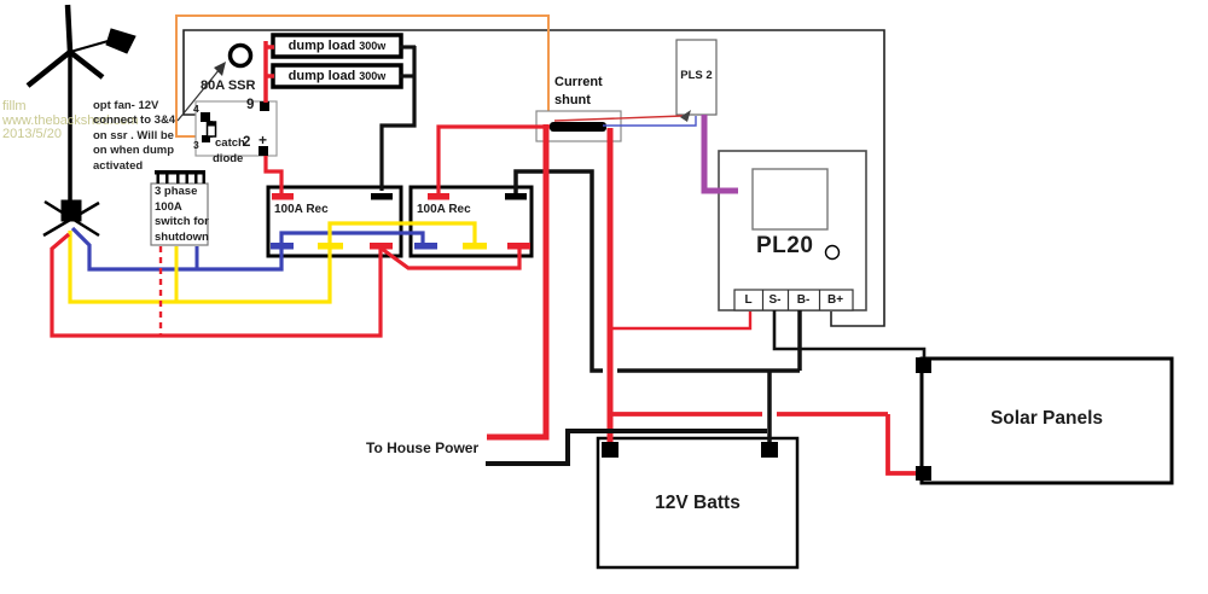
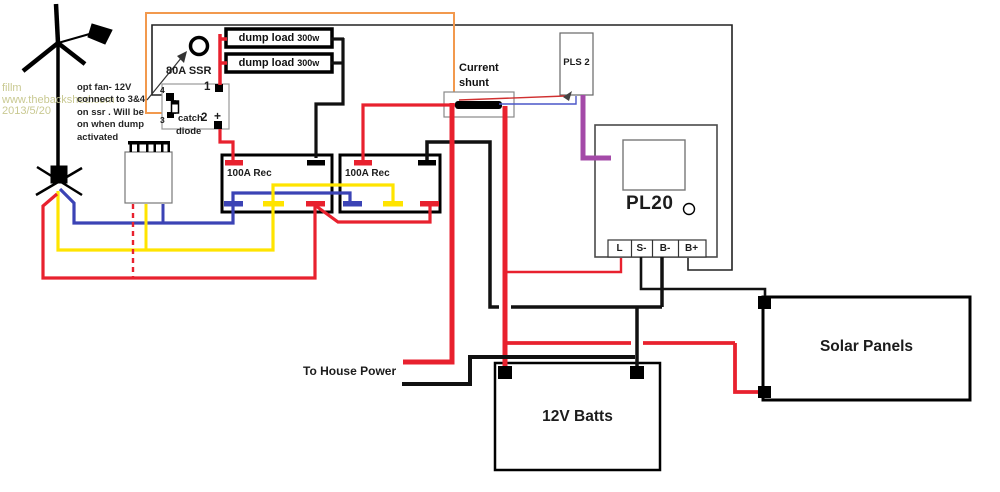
  fillm
  www.thebackshed.com
  2013/5/20
  opt fan- 12V
  connect to 3&4
  on ssr . Will be
  on when dump
  activated
  80A SSR
  4
- 9
+ 1
  3
  2
  +
  catch
  diode
  dump load
  300w
  dump load
  300w
- 3 phase
- 100A
- switch for
- shutdown
  100A Rec
  100A Rec
  Current
  shunt
  PLS 2
  PL20
  L
  S-
  B-
  B+
  To House Power
  12V Batts
  Solar Panels
